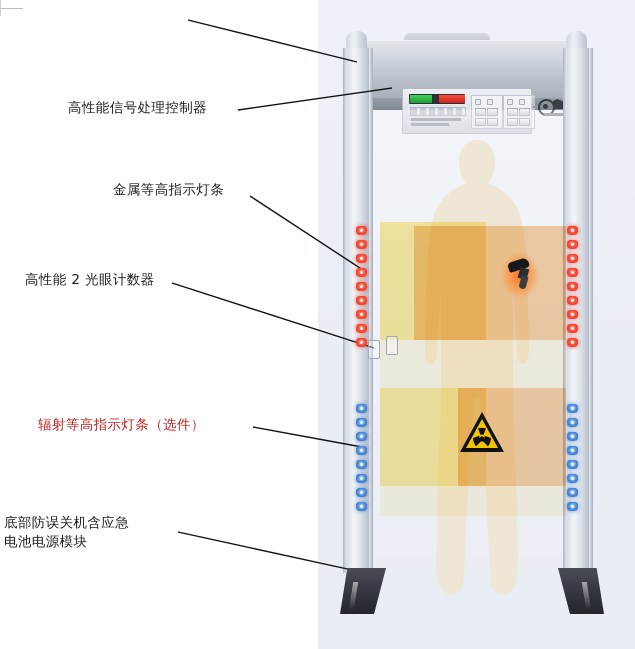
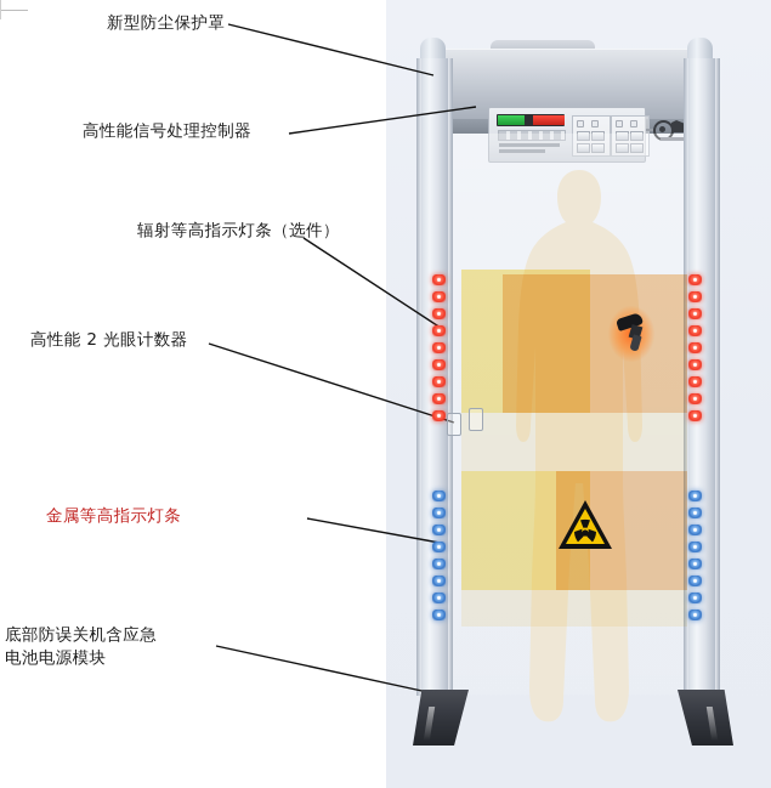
+ 新型防尘保护罩
  高性能信号处理控制器
- 金属等高指示灯条
+ 辐射等高指示灯条（选件）
  高性能 2 光眼计数器
- 辐射等高指示灯条（选件）
+ 金属等高指示灯条
  底部防误关机含应急
  电池电源模块
